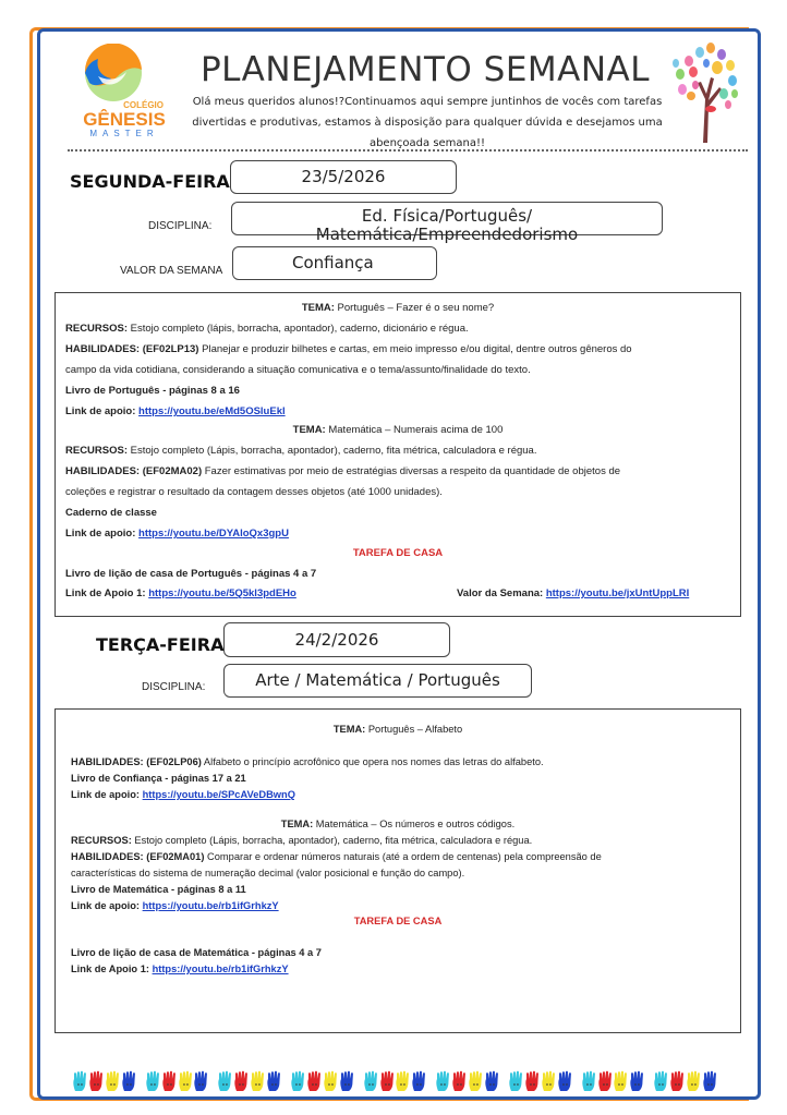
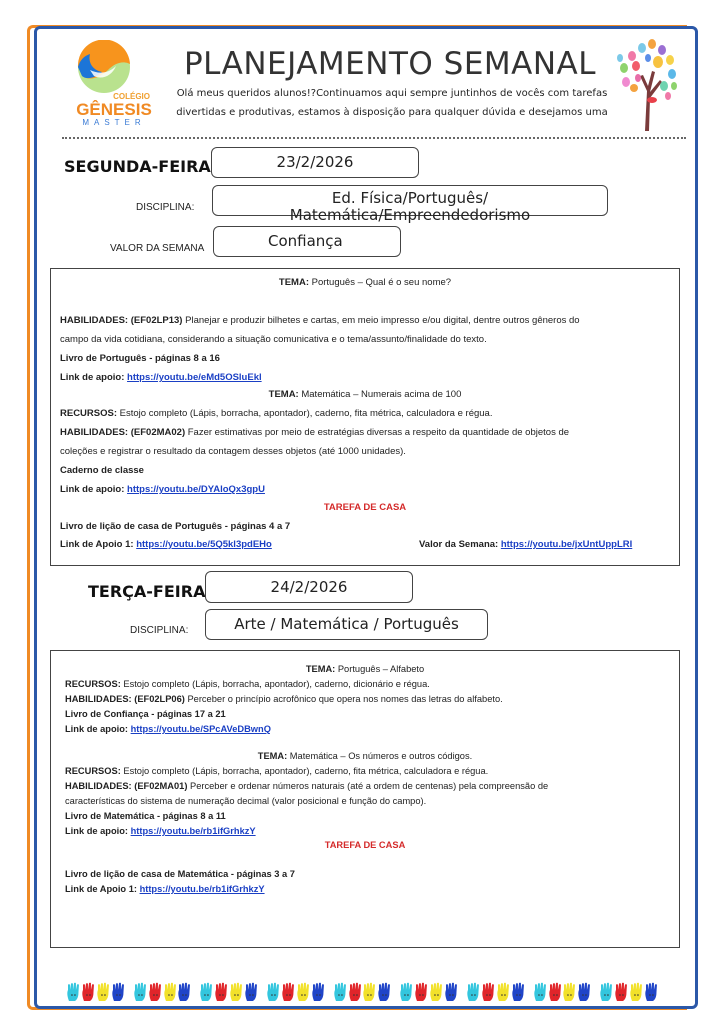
  COLÉGIO
  GÊNESIS
  MASTER
  PLANEJAMENTO SEMANAL
  Olá meus queridos alunos!?Continuamos aqui sempre juntinhos de vocês com tarefas
  divertidas e produtivas, estamos à disposição para qualquer dúvida e desejamos uma
- abençoada semana!!
  SEGUNDA-FEIRA
- 23/5/2026
+ 23/2/2026
  DISCIPLINA:
  Ed. Física/Português/
  Matemática/Empreendedorismo
  VALOR DA SEMANA
  Confiança
- TEMA: Português – Fazer é o seu nome?
+ TEMA: Português – Qual é o seu nome?
- RECURSOS: Estojo completo (lápis, borracha, apontador), caderno, dicionário e régua.
  HABILIDADES: (EF02LP13) Planejar e produzir bilhetes e cartas, em meio impresso e/ou digital, dentre outros gêneros do
  campo da vida cotidiana, considerando a situação comunicativa e o tema/assunto/finalidade do texto.
  Livro de Português - páginas 8 a 16
  Link de apoio: https://youtu.be/eMd5OSluEkl
  TEMA: Matemática – Numerais acima de 100
  RECURSOS: Estojo completo (Lápis, borracha, apontador), caderno, fita métrica, calculadora e régua.
  HABILIDADES: (EF02MA02) Fazer estimativas por meio de estratégias diversas a respeito da quantidade de objetos de
  coleções e registrar o resultado da contagem desses objetos (até 1000 unidades).
  Caderno de classe
  Link de apoio: https://youtu.be/DYAloQx3gpU
  TAREFA DE CASA
  Livro de lição de casa de Português - páginas 4 a 7
  Link de Apoio 1: https://youtu.be/5Q5kl3pdEHo
  Valor da Semana: https://youtu.be/jxUntUppLRI
  TERÇA-FEIRA
  24/2/2026
  DISCIPLINA:
  Arte / Matemática / Português
  TEMA: Português – Alfabeto
+ RECURSOS: Estojo completo (Lápis, borracha, apontador), caderno, dicionário e régua.
- HABILIDADES: (EF02LP06) Alfabeto o princípio acrofônico que opera nos nomes das letras do alfabeto.
+ HABILIDADES: (EF02LP06) Perceber o princípio acrofônico que opera nos nomes das letras do alfabeto.
  Livro de Confiança - páginas 17 a 21
  Link de apoio: https://youtu.be/SPcAVeDBwnQ
  TEMA: Matemática – Os números e outros códigos.
  RECURSOS: Estojo completo (Lápis, borracha, apontador), caderno, fita métrica, calculadora e régua.
- HABILIDADES: (EF02MA01) Comparar e ordenar números naturais (até a ordem de centenas) pela compreensão de
+ HABILIDADES: (EF02MA01) Perceber e ordenar números naturais (até a ordem de centenas) pela compreensão de
  características do sistema de numeração decimal (valor posicional e função do campo).
  Livro de Matemática - páginas 8 a 11
  Link de apoio: https://youtu.be/rb1ifGrhkzY
  TAREFA DE CASA
- Livro de lição de casa de Matemática - páginas 4 a 7
+ Livro de lição de casa de Matemática - páginas 3 a 7
  Link de Apoio 1: https://youtu.be/rb1ifGrhkzY
